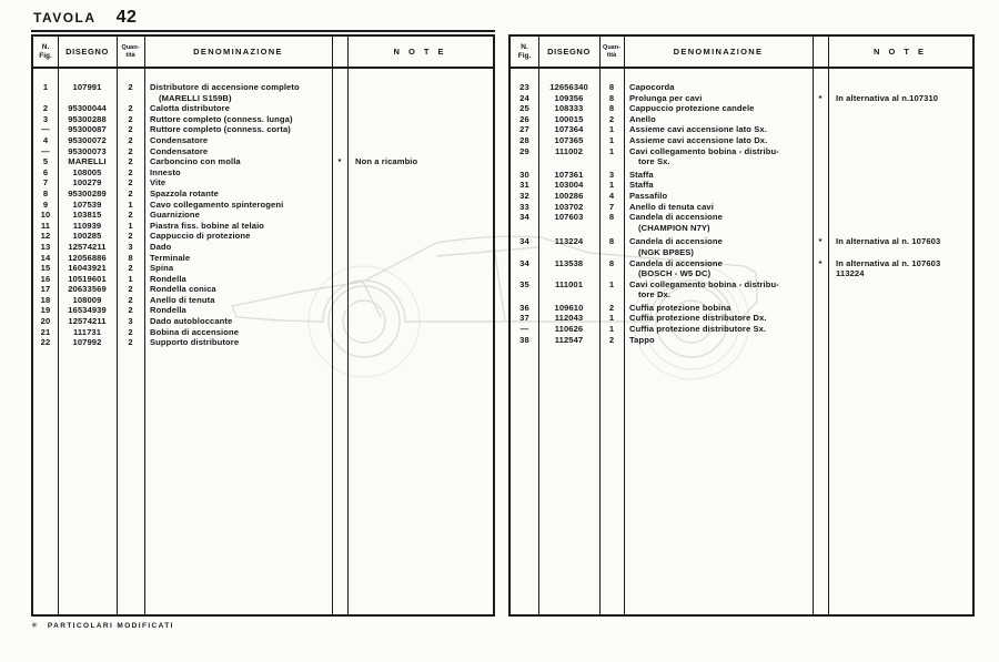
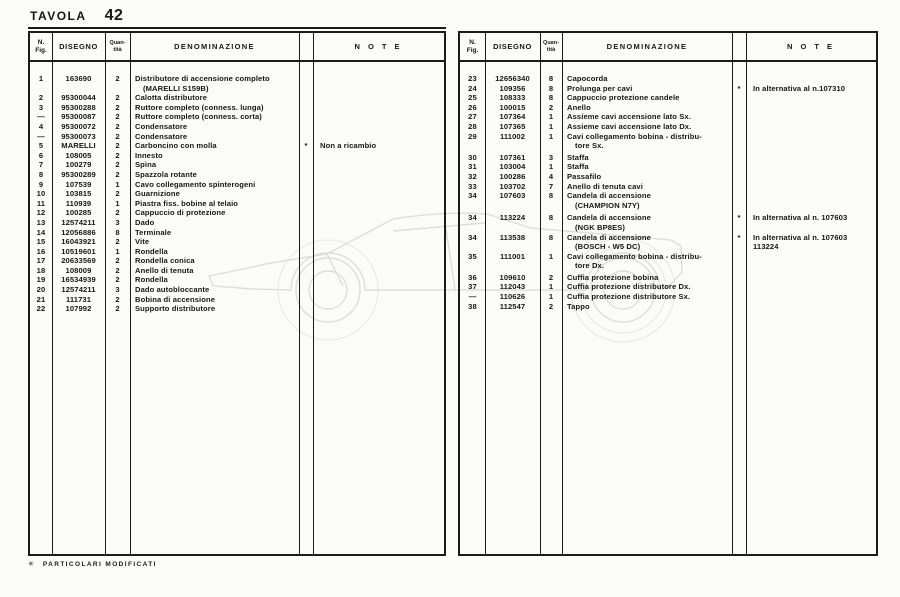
  TAVOLA
  42
  DISEGNO
  DENOMINAZIONE
  N O T E
  1
- 107991
+ 163690
  2
  Distributore di accensione completo
  (MARELLI S159B)
  2
  95300044
  2
  Calotta distributore
  3
  95300288
  2
  Ruttore completo (conness. lunga)
  —
  95300087
  2
  Ruttore completo (conness. corta)
  4
  95300072
  2
  Condensatore
  —
  95300073
  2
  Condensatore
  5
  MARELLI
  2
  Carboncino con molla
  *
  Non a ricambio
  6
  108005
  2
  Innesto
  7
  100279
  2
- Vite
+ Spina
  8
  95300289
  2
  Spazzola rotante
  9
  107539
  1
  Cavo collegamento spinterogeni
  10
  103815
  2
  Guarnizione
  11
  110939
  1
  Piastra fiss. bobine al telaio
  12
  100285
  2
  Cappuccio di protezione
  13
  12574211
  3
  Dado
  14
  12056886
  8
  Terminale
  15
  16043921
  2
- Spina
+ Vite
  16
  10519601
  1
  Rondella
  17
  20633569
  2
  Rondella conica
  18
  108009
  2
  Anello di tenuta
  19
  16534939
  2
  Rondella
  20
  12574211
  3
  Dado autobloccante
  21
  111731
  2
  Bobina di accensione
  22
  107992
  2
  Supporto distributore
  DISEGNO
  DENOMINAZIONE
  N O T E
  23
  12656340
  8
  Capocorda
  24
  109356
  8
  Prolunga per cavi
  *
  In alternativa al n.107310
  25
  108333
  8
  Cappuccio protezione candele
  26
  100015
  2
  Anello
  27
  107364
  1
  Assieme cavi accensione lato Sx.
  28
  107365
  1
  Assieme cavi accensione lato Dx.
  29
  111002
  1
  Cavi collegamento bobina - distribu-
  tore Sx.
  30
  107361
  3
  Staffa
  31
  103004
  1
  Staffa
  32
  100286
  4
  Passafilo
  33
  103702
  7
  Anello di tenuta cavi
  34
  107603
  8
  Candela di accensione
  (CHAMPION N7Y)
  34
  113224
  8
  Candela di accensione
  (NGK BP8ES)
  *
  In alternativa al n. 107603
  34
  113538
  8
  Candela di accensione
  (BOSCH - W5 DC)
  *
  In alternativa al n. 107603
  113224
  35
  111001
  1
  Cavi collegamento bobina - distribu-
  tore Dx.
  36
  109610
  2
  Cuffia protezione bobina
  37
  112043
  1
  Cuffia protezione distributore Dx.
  —
  110626
  1
  Cuffia protezione distributore Sx.
  38
  112547
  2
  Tappo
